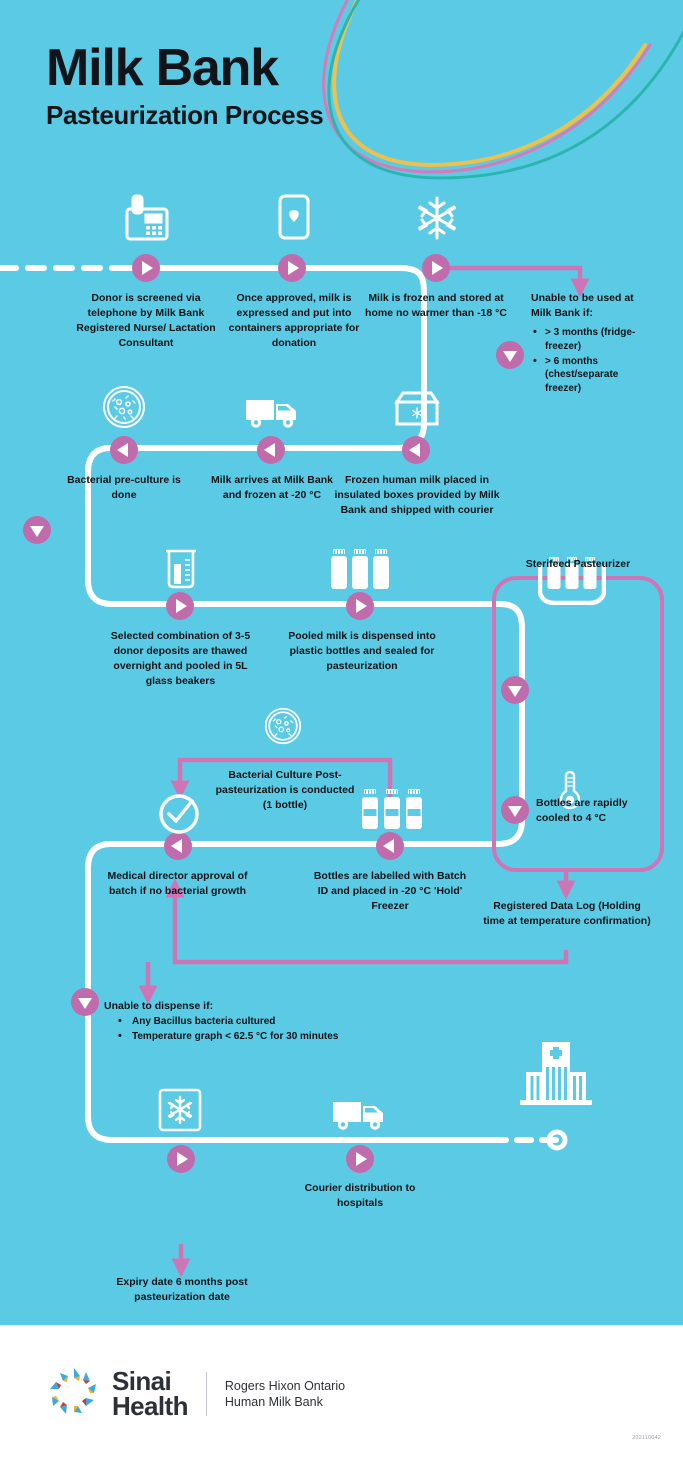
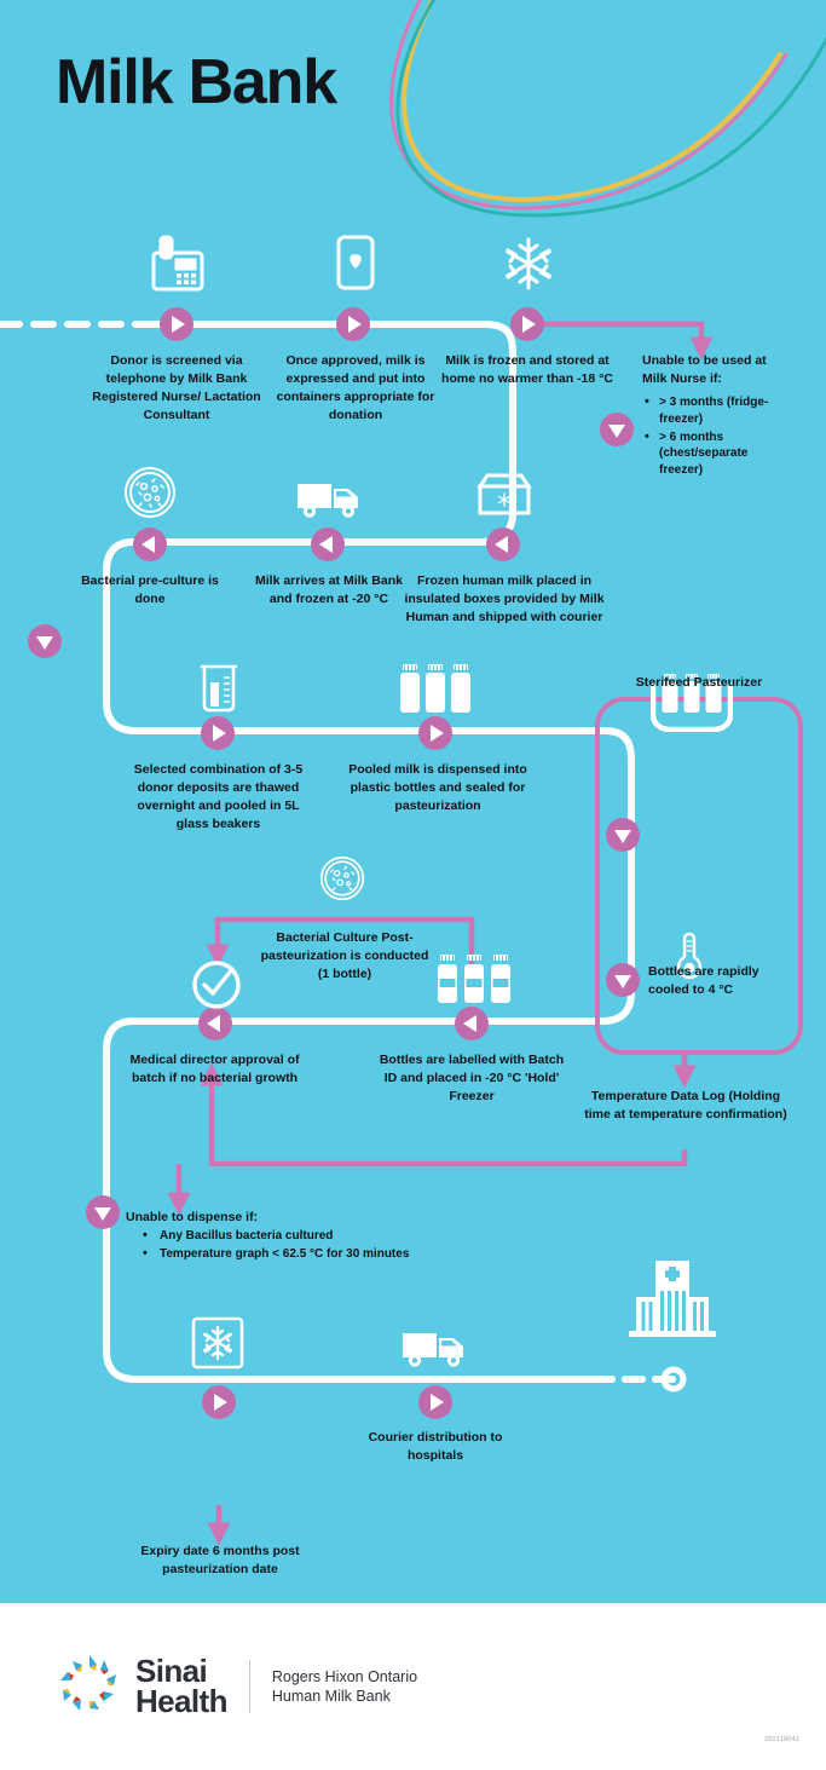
  Milk Bank
- Pasteurization Process
  Donor is screened via telephone by Milk Bank Registered Nurse/ Lactation Consultant
  Once approved, milk is expressed and put into containers appropriate for donation
  Milk is frozen and stored at home no warmer than -18 °C
- Unable to be used at Milk Bank if:
+ Unable to be used at Milk Nurse if:
  > 3 months (fridge-freezer)
  > 6 months (chest/separate freezer)
  Bacterial pre-culture is done
  Milk arrives at Milk Bank and frozen at -20 °C
- Frozen human milk placed in insulated boxes provided by Milk Bank and shipped with courier
+ Frozen human milk placed in insulated boxes provided by Milk Human and shipped with courier
  Selected combination of 3-5 donor deposits are thawed overnight and pooled in 5L glass beakers
  Pooled milk is dispensed into plastic bottles and sealed for pasteurization
  Sterifeed Pasteurizer
  Bottles are rapidly cooled to 4 °C
  Bacterial Culture Post-pasteurization is conducted (1 bottle)
  Medical director approval of batch if no bacterial growth
  Bottles are labelled with Batch ID and placed in -20 °C 'Hold' Freezer
- Registered Data Log (Holding time at temperature confirmation)
+ Temperature Data Log (Holding time at temperature confirmation)
  Unable to dispense if:
  Any Bacillus bacteria cultured
  Temperature graph < 62.5 °C for 30 minutes
  Courier distribution to hospitals
  Expiry date 6 months post pasteurization date
  Sinai
  Health
  Rogers Hixon Ontario
  Human Milk Bank
